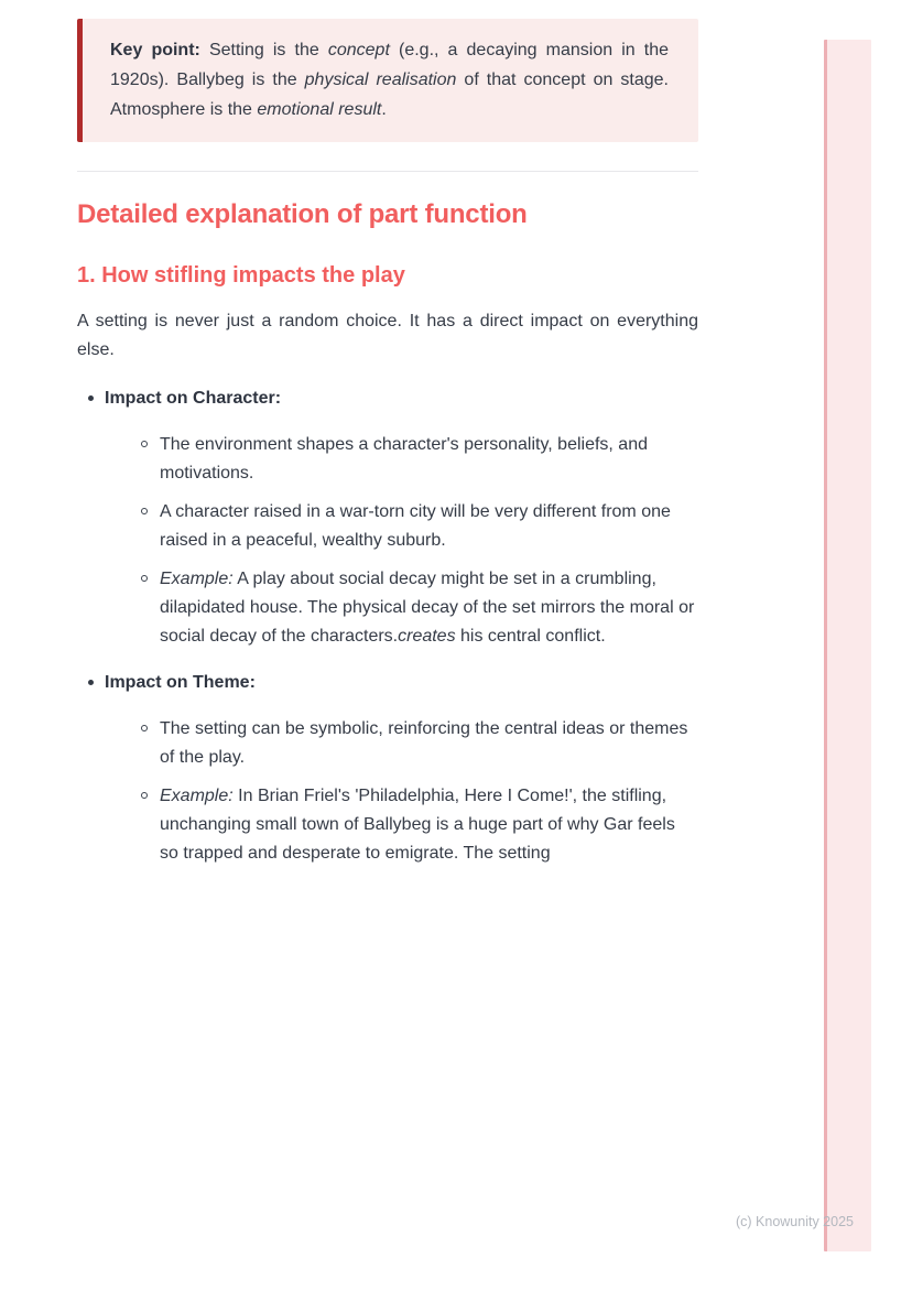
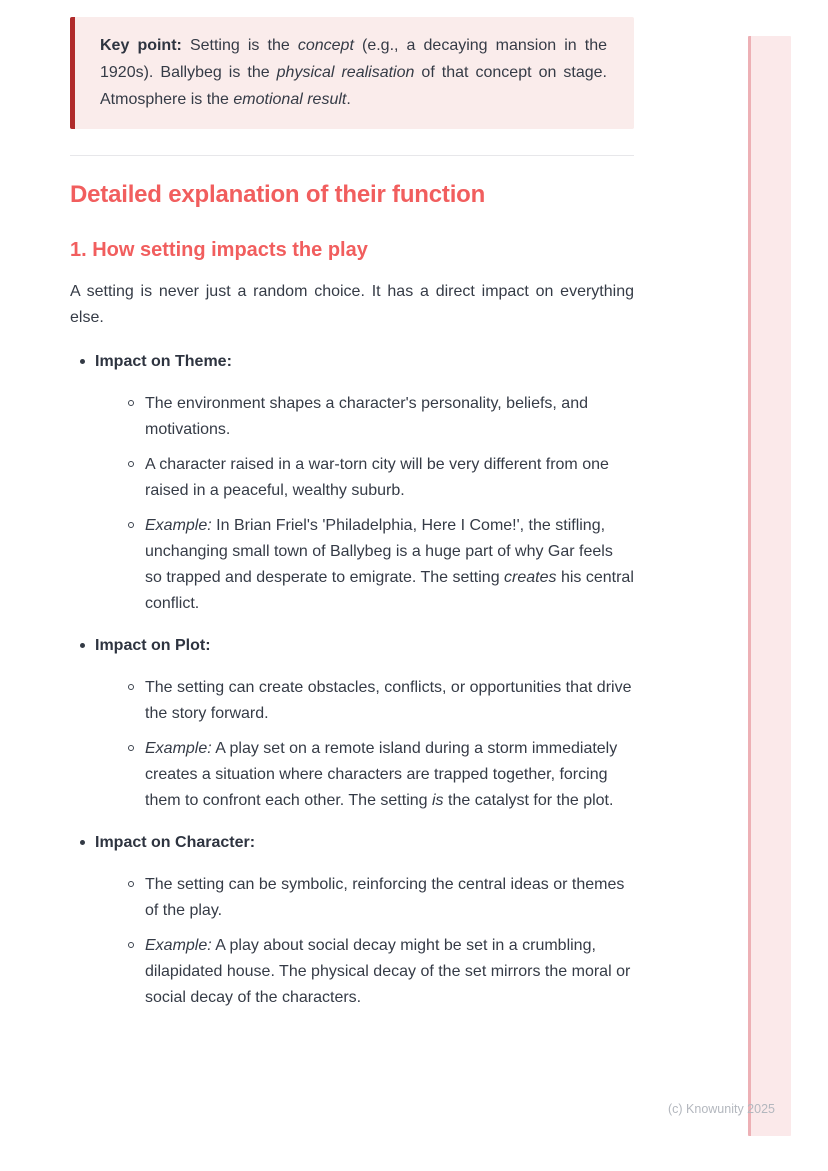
  Key point: Setting is the concept (e.g., a decaying mansion in the 1920s). Ballybeg is the physical realisation of that concept on stage. Atmosphere is the emotional result.
- Detailed explanation of part function
+ Detailed explanation of their function
- 1. How stifling impacts the play
+ 1. How setting impacts the play
  A setting is never just a random choice. It has a direct impact on everything else.
- Impact on Character:
+ Impact on Theme:
  The environment shapes a character's personality, beliefs, and motivations.
  A character raised in a war-torn city will be very different from one raised in a peaceful, wealthy suburb.
- Example: A play about social decay might be set in a crumbling, dilapidated house. The physical decay of the set mirrors the moral or social decay of the characters.creates his central conflict.
+ Example: In Brian Friel's 'Philadelphia, Here I Come!', the stifling, unchanging small town of Ballybeg is a huge part of why Gar feels so trapped and desperate to emigrate. The setting creates his central conflict.
+ Impact on Plot:
+ The setting can create obstacles, conflicts, or opportunities that drive the story forward.
+ Example: A play set on a remote island during a storm immediately creates a situation where characters are trapped together, forcing them to confront each other. The setting is the catalyst for the plot.
- Impact on Theme:
+ Impact on Character:
  The setting can be symbolic, reinforcing the central ideas or themes of the play.
- Example: In Brian Friel's 'Philadelphia, Here I Come!', the stifling, unchanging small town of Ballybeg is a huge part of why Gar feels so trapped and desperate to emigrate. The setting
+ Example: A play about social decay might be set in a crumbling, dilapidated house. The physical decay of the set mirrors the moral or social decay of the characters.
  (c) Knowunity 2025
